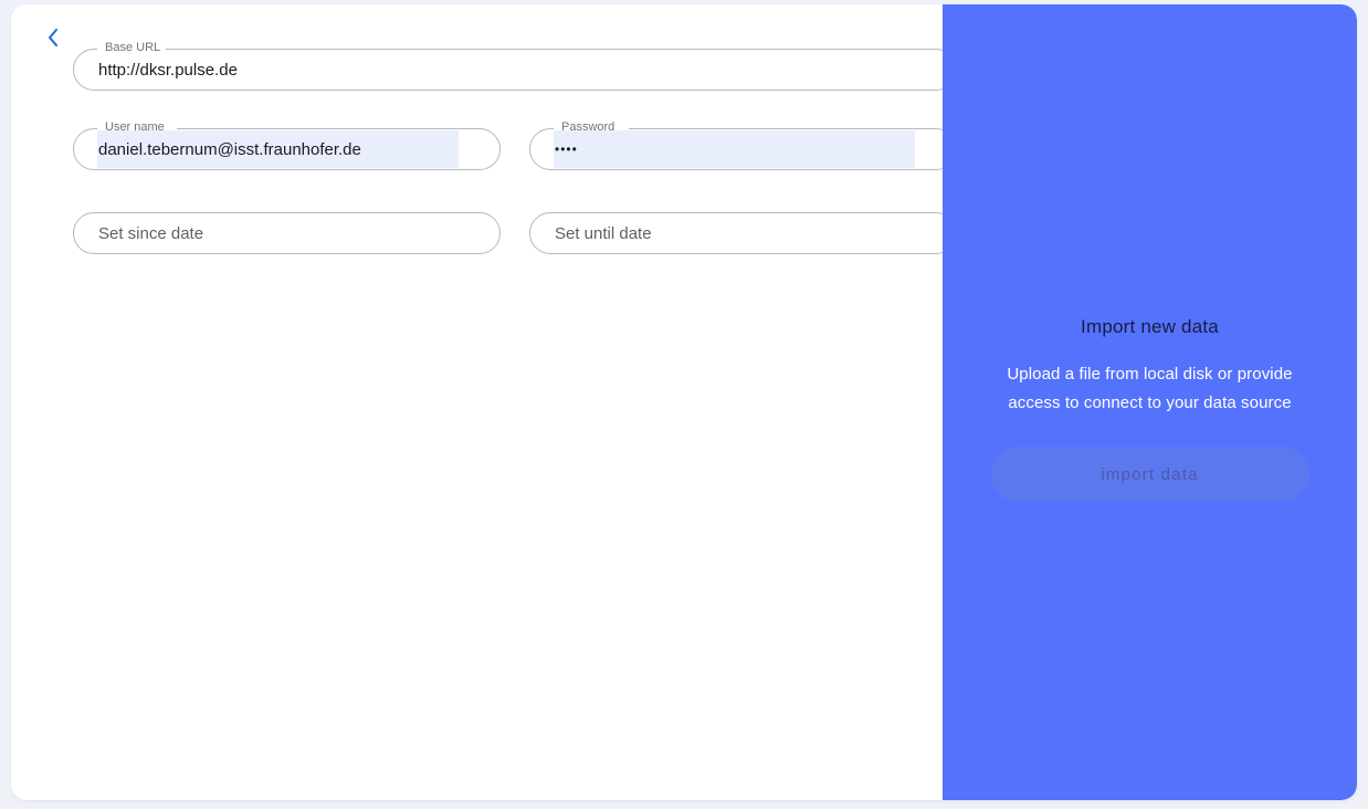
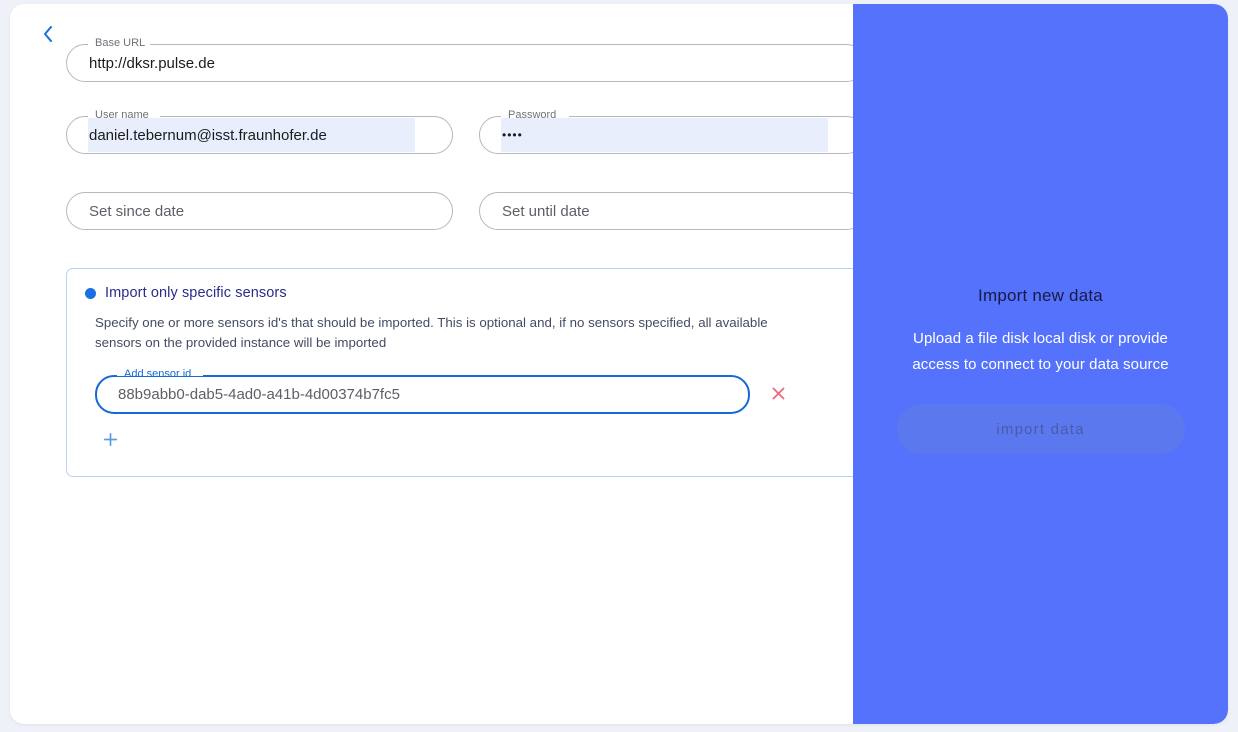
  Base URL
  http://dksr.pulse.de
  User name
  daniel.tebernum@isst.fraunhofer.de
  Password
  ••••
  Set since date
  Set until date
+ Import only specific sensors
+ Specify one or more sensors id's that should be imported. This is optional and, if no sensors specified, all available sensors on the provided instance will be imported
+ Add sensor id
+ 88b9abb0-dab5-4ad0-a41b-4d00374b7fc5
  Import new data
- Upload a file from local disk or provide access to connect to your data source
+ Upload a file disk local disk or provide access to connect to your data source
  import data
